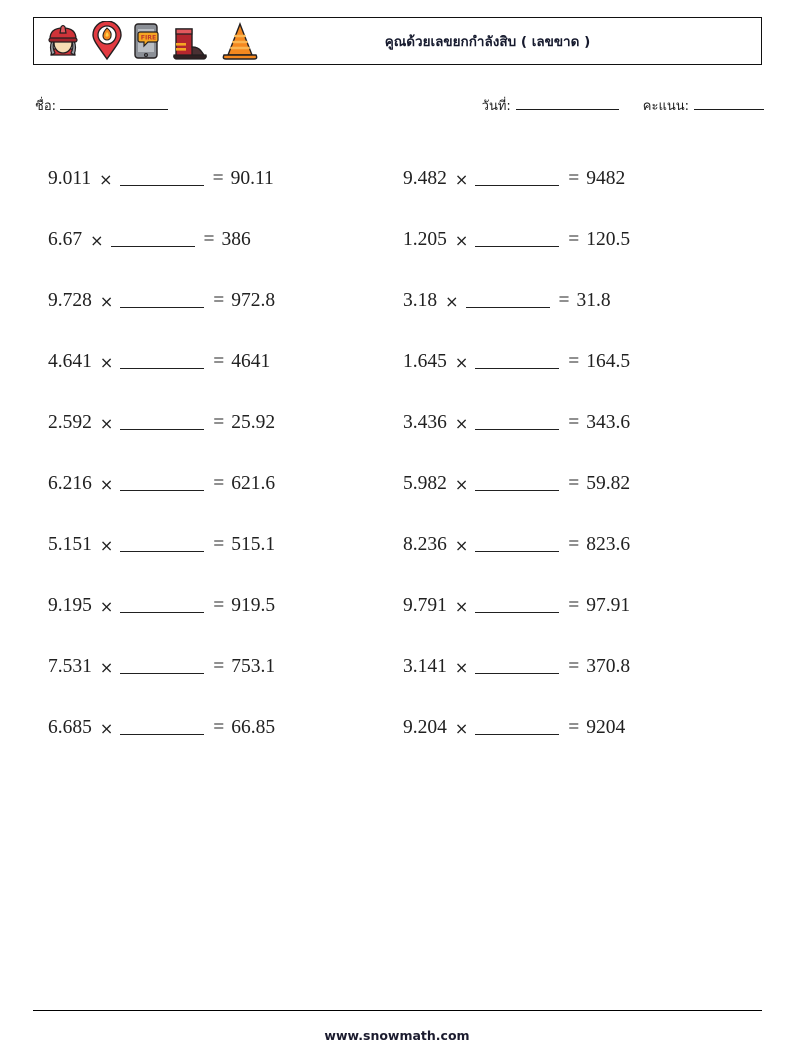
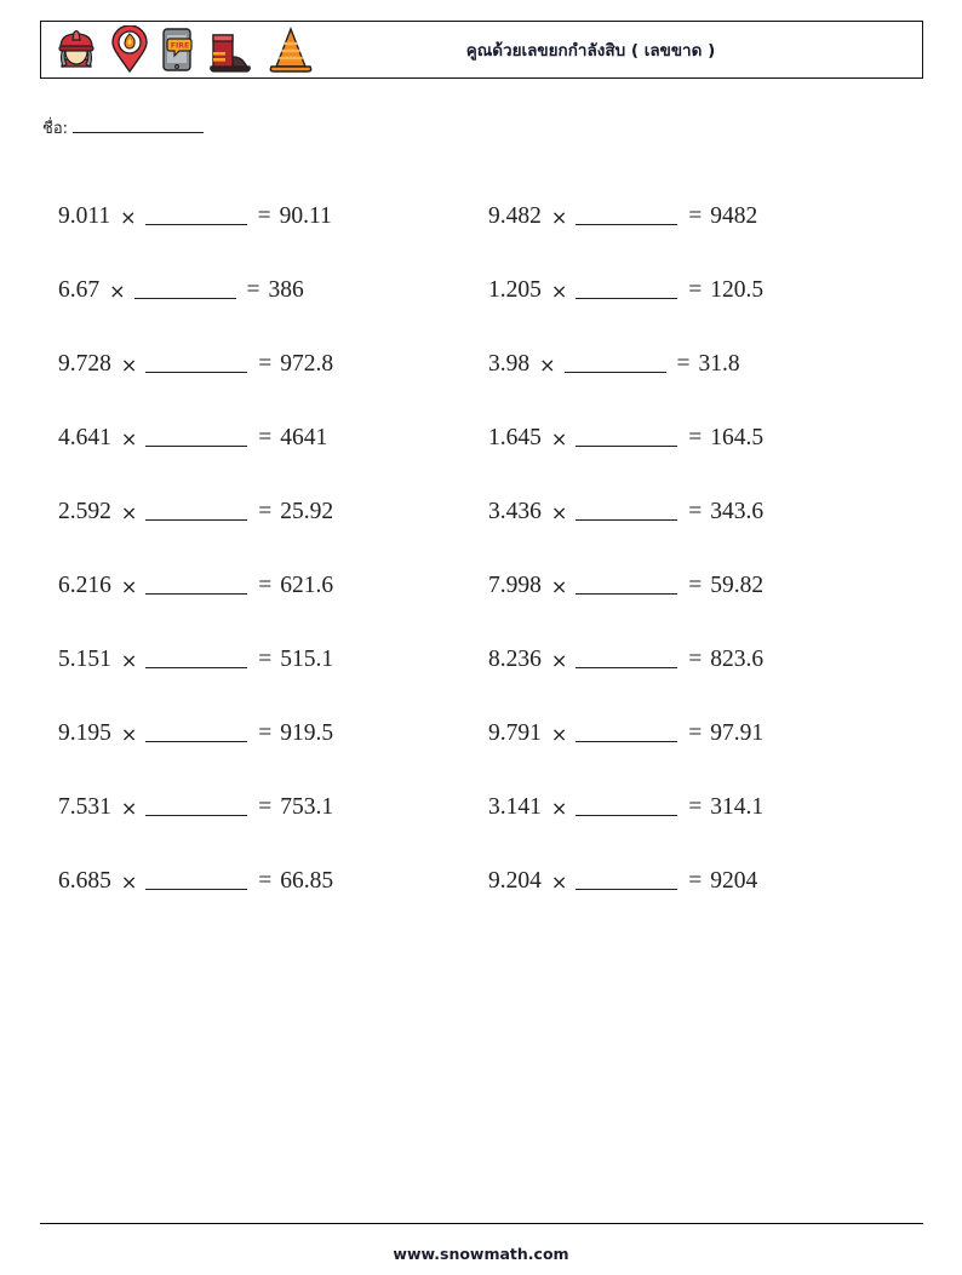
  คูณด้วยเลขยกกำลังสิบ ( เลขขาด )
  ชื่อ:
- วันที่:
- คะแนน:
  9.011
  ×
  =
  90.11
  6.67
  ×
  =
  386
  9.728
  ×
  =
  972.8
  4.641
  ×
  =
  4641
  2.592
  ×
  =
  25.92
  6.216
  ×
  =
  621.6
  5.151
  ×
  =
  515.1
  9.195
  ×
  =
  919.5
  7.531
  ×
  =
  753.1
  6.685
  ×
  =
  66.85
  9.482
  ×
  =
  9482
  1.205
  ×
  =
  120.5
- 3.18
+ 3.98
  ×
  =
  31.8
  1.645
  ×
  =
  164.5
  3.436
  ×
  =
  343.6
- 5.982
+ 7.998
  ×
  =
  59.82
  8.236
  ×
  =
  823.6
  9.791
  ×
  =
  97.91
  3.141
  ×
  =
- 370.8
+ 314.1
  9.204
  ×
  =
  9204
  www.snowmath.com
